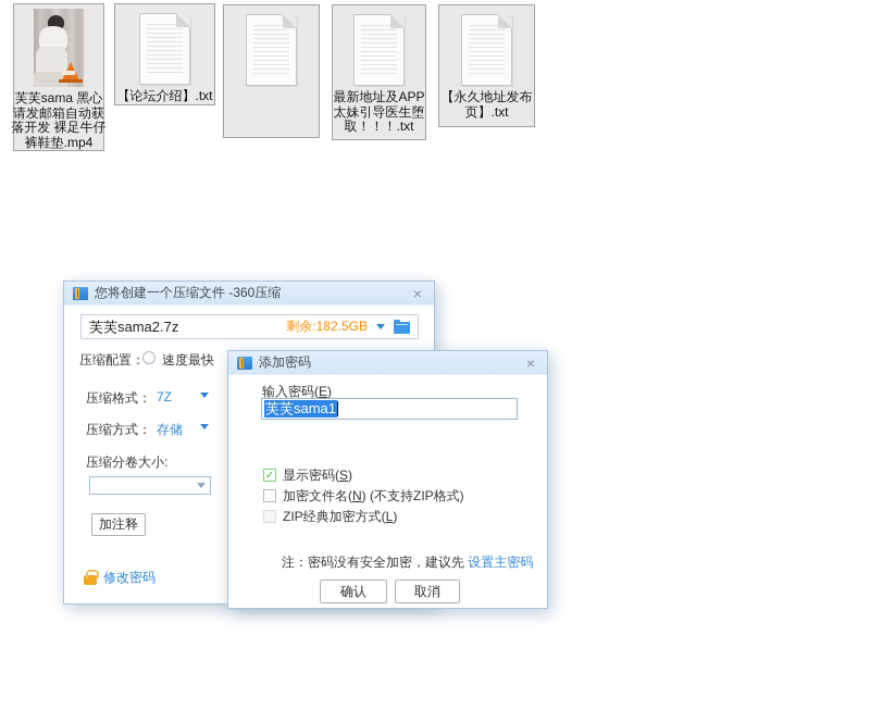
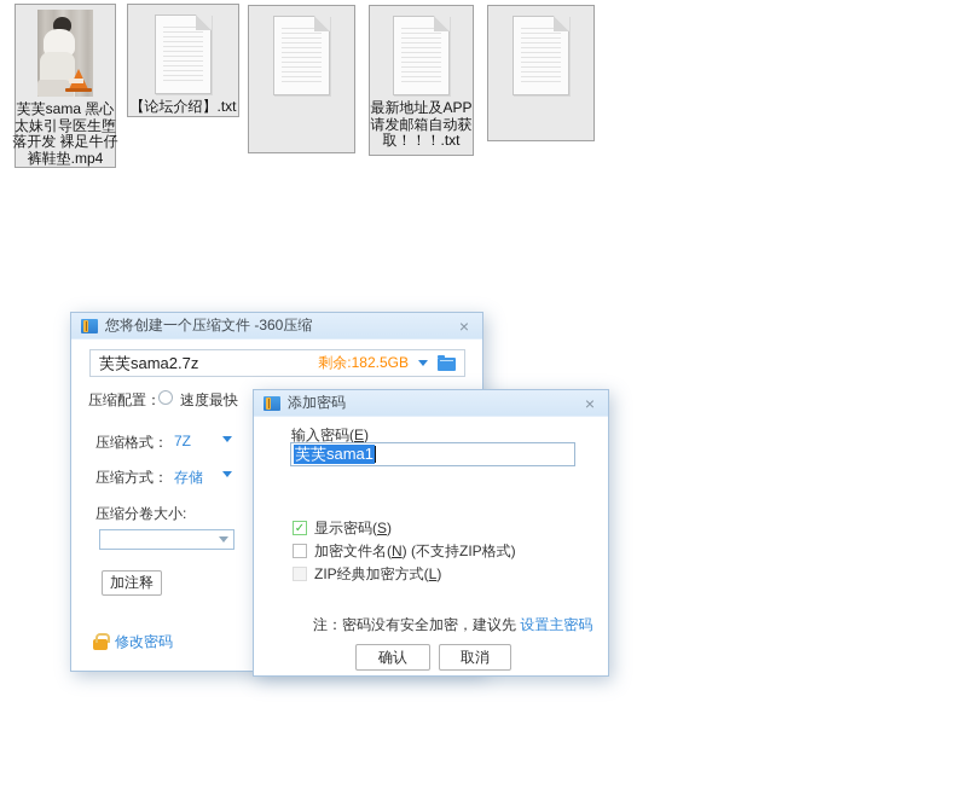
  芙芙sama 黑心
- 请发邮箱自动获
+ 太妹引导医生堕
  落开发 裸足牛仔
  裤鞋垫.mp4
  【论坛介绍】.txt
  最新地址及APP
- 太妹引导医生堕
+ 请发邮箱自动获
  取！！！.txt
- 【永久地址发布
- 页】.txt
  您将创建一个压缩文件 -360压缩
  ×
  芙芙sama2.7z
  剩余:182.5GB
  压缩配置：
  速度最快
  压缩格式：
  7Z
  压缩方式：
  存储
  压缩分卷大小:
  加注释
  修改密码
  添加密码
  ×
  输入密码(E)
  芙芙sama1
  ✓
  显示密码(S)
  加密文件名(N) (不支持ZIP格式)
  ZIP经典加密方式(L)
  注：密码没有安全加密，建议先 设置主密码
  确认
  取消
